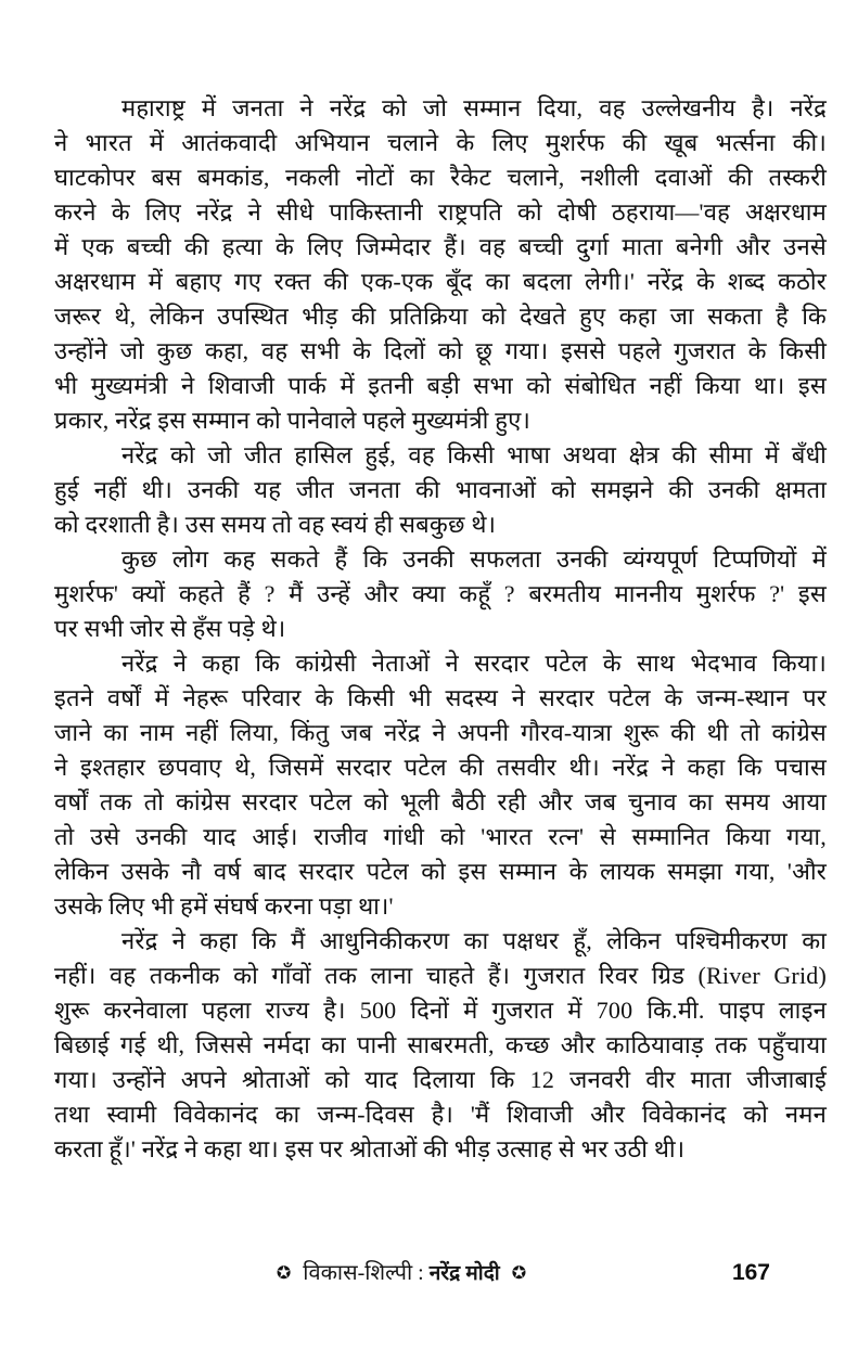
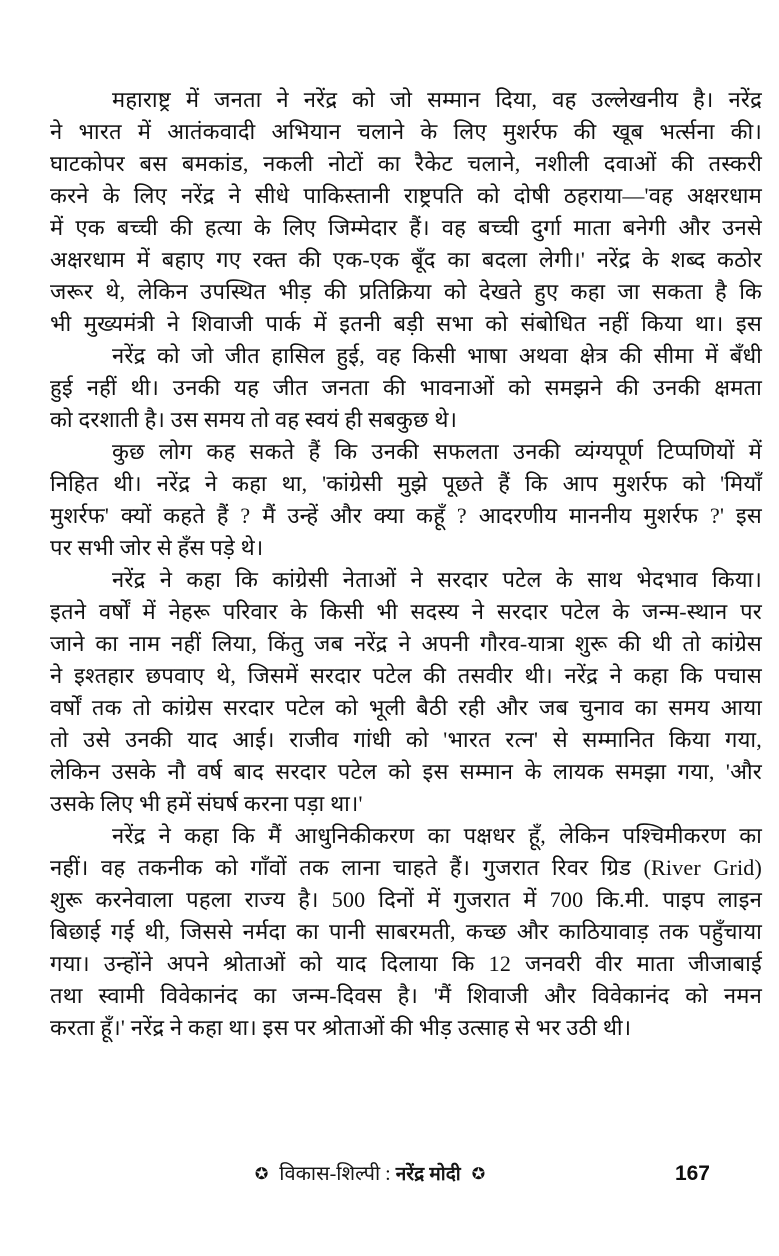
  महाराष्ट्र में जनता ने नरेंद्र को जो सम्मान दिया, वह उल्लेखनीय है। नरेंद्र
  ने भारत में आतंकवादी अभियान चलाने के लिए मुशर्रफ की खूब भर्त्सना की।
  घाटकोपर बस बमकांड, नकली नोटों का रैकेट चलाने, नशीली दवाओं की तस्करी
  करने के लिए नरेंद्र ने सीधे पाकिस्तानी राष्ट्रपति को दोषी ठहराया—'वह अक्षरधाम
  में एक बच्ची की हत्या के लिए जिम्मेदार हैं। वह बच्ची दुर्गा माता बनेगी और उनसे
  अक्षरधाम में बहाए गए रक्त की एक-एक बूँद का बदला लेगी।' नरेंद्र के शब्द कठोर
  जरूर थे, लेकिन उपस्थित भीड़ की प्रतिक्रिया को देखते हुए कहा जा सकता है कि
- उन्होंने जो कुछ कहा, वह सभी के दिलों को छू गया। इससे पहले गुजरात के किसी
  भी मुख्यमंत्री ने शिवाजी पार्क में इतनी बड़ी सभा को संबोधित नहीं किया था। इस
- प्रकार, नरेंद्र इस सम्मान को पानेवाले पहले मुख्यमंत्री हुए।
  नरेंद्र को जो जीत हासिल हुई, वह किसी भाषा अथवा क्षेत्र की सीमा में बँधी
  हुई नहीं थी। उनकी यह जीत जनता की भावनाओं को समझने की उनकी क्षमता
  को दरशाती है। उस समय तो वह स्वयं ही सबकुछ थे।
  कुछ लोग कह सकते हैं कि उनकी सफलता उनकी व्यंग्यपूर्ण टिप्पणियों में
+ निहित थी। नरेंद्र ने कहा था, 'कांग्रेसी मुझे पूछते हैं कि आप मुशर्रफ को 'मियाँ
- मुशर्रफ' क्यों कहते हैं ? मैं उन्हें और क्या कहूँ ? बरमतीय माननीय मुशर्रफ ?' इस
+ मुशर्रफ' क्यों कहते हैं ? मैं उन्हें और क्या कहूँ ? आदरणीय माननीय मुशर्रफ ?' इस
  पर सभी जोर से हँस पड़े थे।
  नरेंद्र ने कहा कि कांग्रेसी नेताओं ने सरदार पटेल के साथ भेदभाव किया।
  इतने वर्षों में नेहरू परिवार के किसी भी सदस्य ने सरदार पटेल के जन्म-स्थान पर
  जाने का नाम नहीं लिया, किंतु जब नरेंद्र ने अपनी गौरव-यात्रा शुरू की थी तो कांग्रेस
  ने इश्तहार छपवाए थे, जिसमें सरदार पटेल की तसवीर थी। नरेंद्र ने कहा कि पचास
  वर्षों तक तो कांग्रेस सरदार पटेल को भूली बैठी रही और जब चुनाव का समय आया
  तो उसे उनकी याद आई। राजीव गांधी को 'भारत रत्न' से सम्मानित किया गया,
  लेकिन उसके नौ वर्ष बाद सरदार पटेल को इस सम्मान के लायक समझा गया, 'और
  उसके लिए भी हमें संघर्ष करना पड़ा था।'
  नरेंद्र ने कहा कि मैं आधुनिकीकरण का पक्षधर हूँ, लेकिन पश्चिमीकरण का
  नहीं। वह तकनीक को गाँवों तक लाना चाहते हैं। गुजरात रिवर ग्रिड (River Grid)
  शुरू करनेवाला पहला राज्य है। 500 दिनों में गुजरात में 700 कि.मी. पाइप लाइन
  बिछाई गई थी, जिससे नर्मदा का पानी साबरमती, कच्छ और काठियावाड़ तक पहुँचाया
  गया। उन्होंने अपने श्रोताओं को याद दिलाया कि 12 जनवरी वीर माता जीजाबाई
  तथा स्वामी विवेकानंद का जन्म-दिवस है। 'मैं शिवाजी और विवेकानंद को नमन
  करता हूँ।' नरेंद्र ने कहा था। इस पर श्रोताओं की भीड़ उत्साह से भर उठी थी।
  ✪ विकास-शिल्पी : नरेंद्र मोदी ✪
  167
